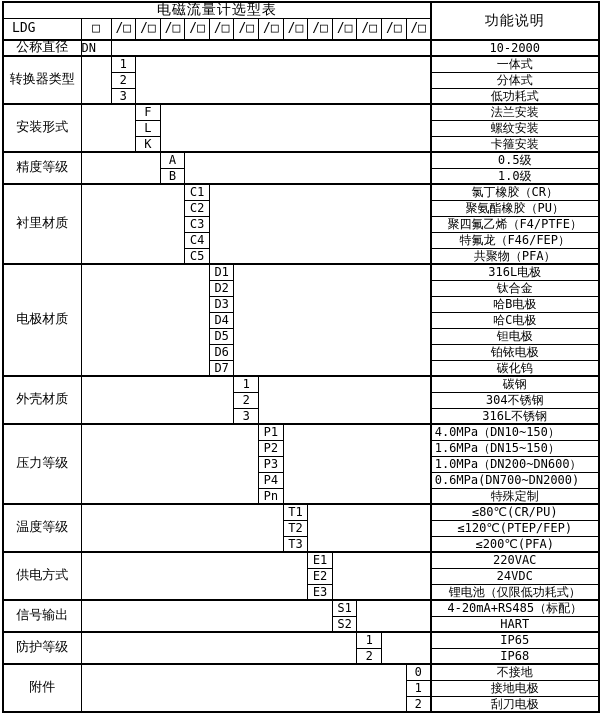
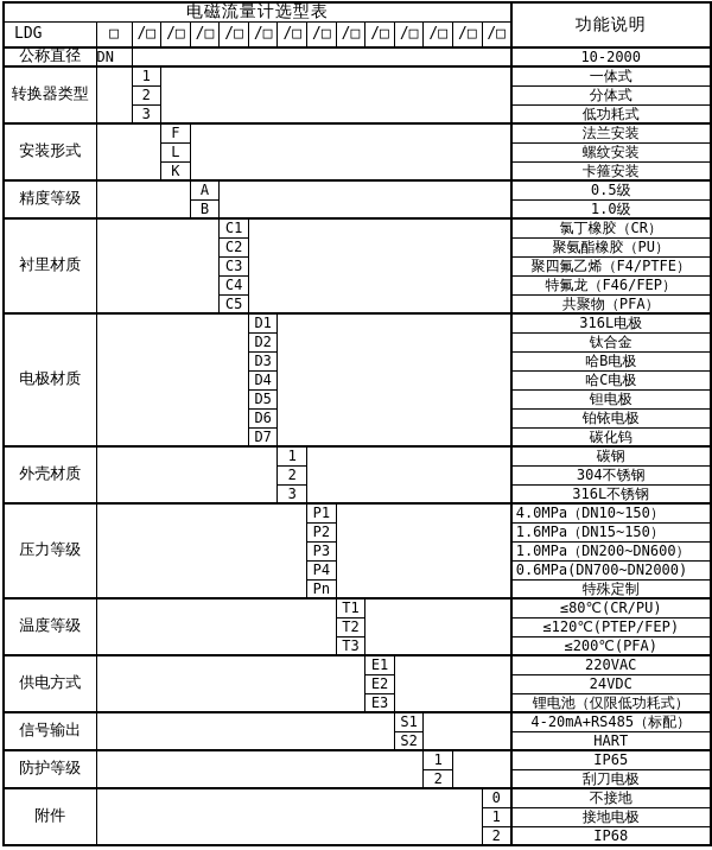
  电磁流量计选型表	功能说明
  LDG	□	/□	/□	/□	/□	/□	/□	/□	/□	/□	/□	/□	/□	/□
  公称直径	DN		10-2000
  转换器类型		1		一体式
  2	分体式
  3	低功耗式
  安装形式		F		法兰安装
  L	螺纹安装
  K	卡箍安装
  精度等级		A		0.5级
  B	1.0级
  衬里材质		C1		氯丁橡胶（CR）
  C2	聚氨酯橡胶（PU）
  C3	聚四氟乙烯（F4/PTFE）
  C4	特氟龙（F46/FEP）
  C5	共聚物（PFA）
  电极材质		D1		316L电极
  D2	钛合金
  D3	哈B电极
  D4	哈C电极
  D5	钽电极
  D6	铂铱电极
  D7	碳化钨
  外壳材质		1		碳钢
  2	304不锈钢
  3	316L不锈钢
  压力等级		P1		4.0MPa（DN10~150）
  P2	1.6MPa（DN15~150）
  P3	1.0MPa（DN200~DN600）
  P4	0.6MPa(DN700~DN2000)
  Pn	特殊定制
  温度等级		T1		≤80℃(CR/PU)
  T2	≤120℃(PTEP/FEP)
  T3	≤200℃(PFA)
  供电方式		E1		220VAC
  E2	24VDC
  E3	锂电池（仅限低功耗式）
  信号输出		S1		4-20mA+RS485（标配）
  S2	HART
  防护等级		1		IP65
- 2	IP68
+ 2	刮刀电极
  附件		0	不接地
  1	接地电极
- 2	刮刀电极
+ 2	IP68
